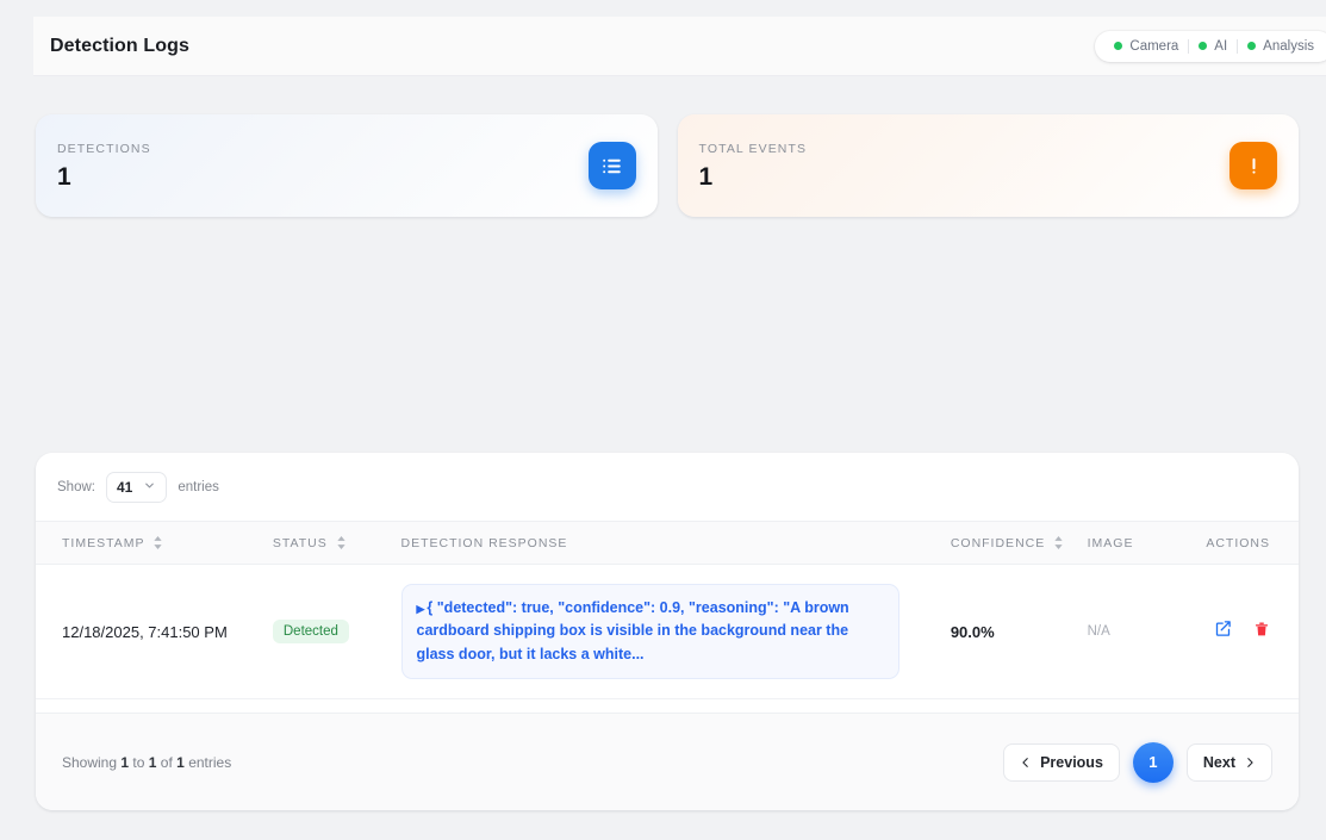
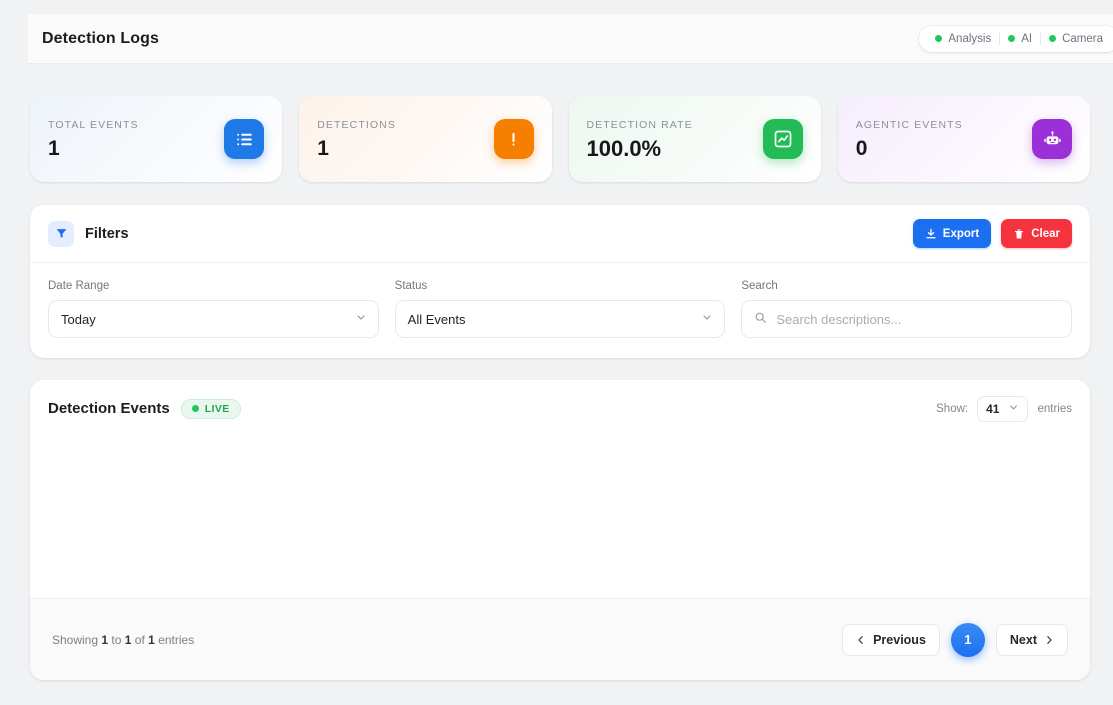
  Detection Logs
- Camera
+ Analysis
  AI
- Analysis
+ Camera
- DETECTIONS
+ TOTAL EVENTS
  1
- TOTAL EVENTS
+ DETECTIONS
  1
+ DETECTION RATE
+ 100.0%
+ AGENTIC EVENTS
+ 0
+ Filters
+ Export
+ Clear
+ Date Range
+ Today
+ Status
+ All Events
+ Search
+ Search descriptions...
+ Detection Events
+ LIVE
  Show:
  41
  entries
- TIMESTAMP	STATUS	DETECTION RESPONSE	CONFIDENCE	IMAGE	ACTIONS
- 12/18/2025, 7:41:50 PM	Detected	▶ { "detected": true, "confidence": 0.9, "reasoning": "A brown cardboard shipping box is visible in the background near the glass door, but it lacks a white...	90.0%	N/A
  Showing 1 to 1 of 1 entries
  Previous
  1
  Next
